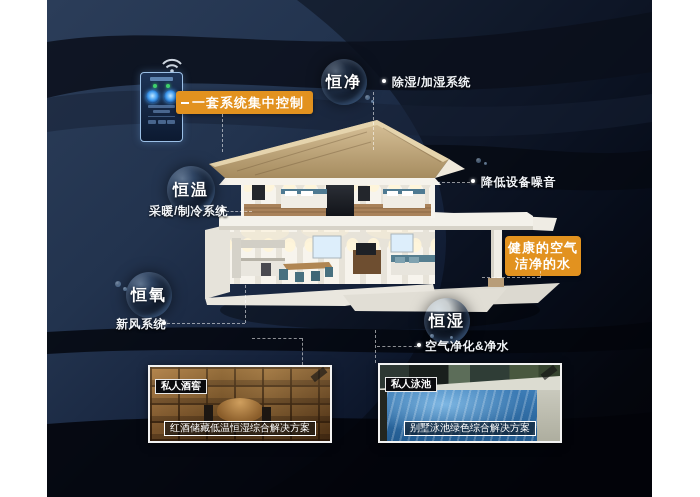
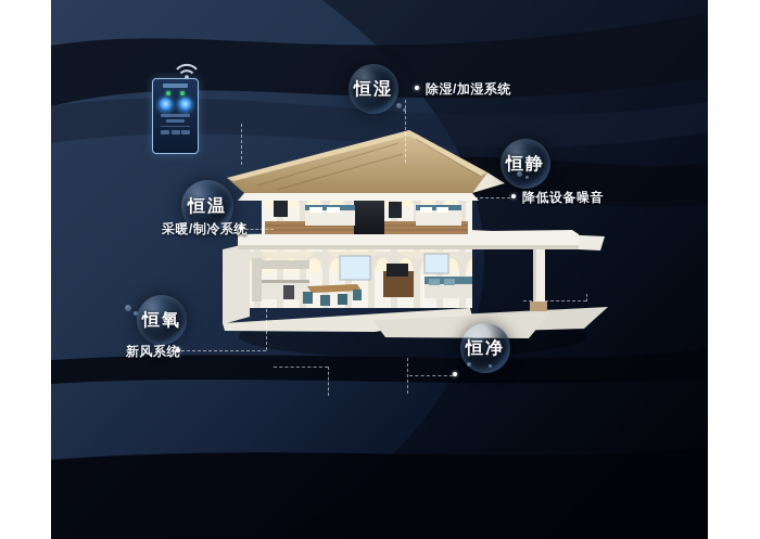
- 一套系统集中控制
- 健康的空气
- 洁净的水
- 恒净
+ 恒湿
+ 恒静
  恒温
  恒氧
- 恒湿
+ 恒净
  除湿/加湿系统
  降低设备噪音
  采暖/制冷系
  新风系统
- 空气净化&净水
- 私人酒窖
- 红酒储藏低温恒湿综合解决方案
- 私人泳池
- 别墅泳池绿色综合解决方案
